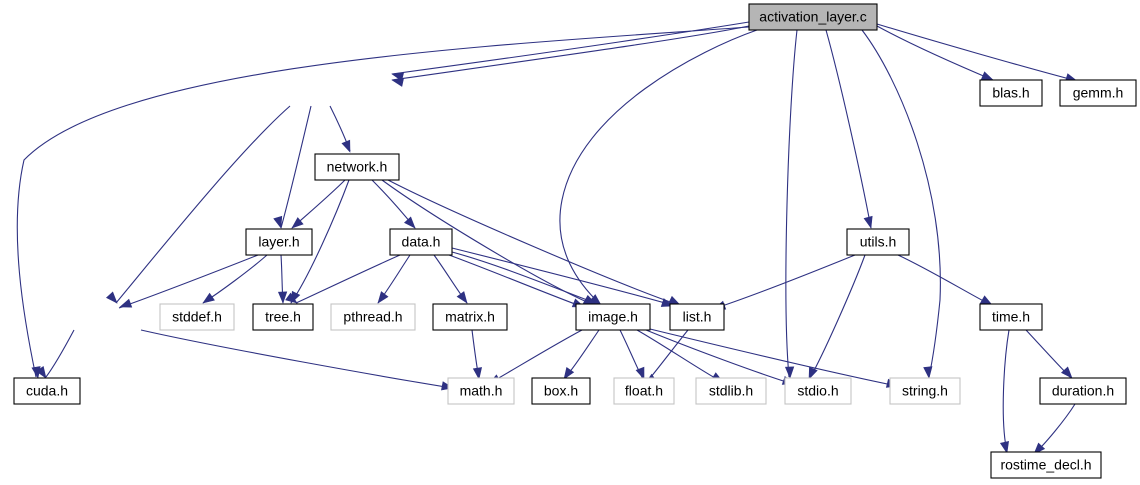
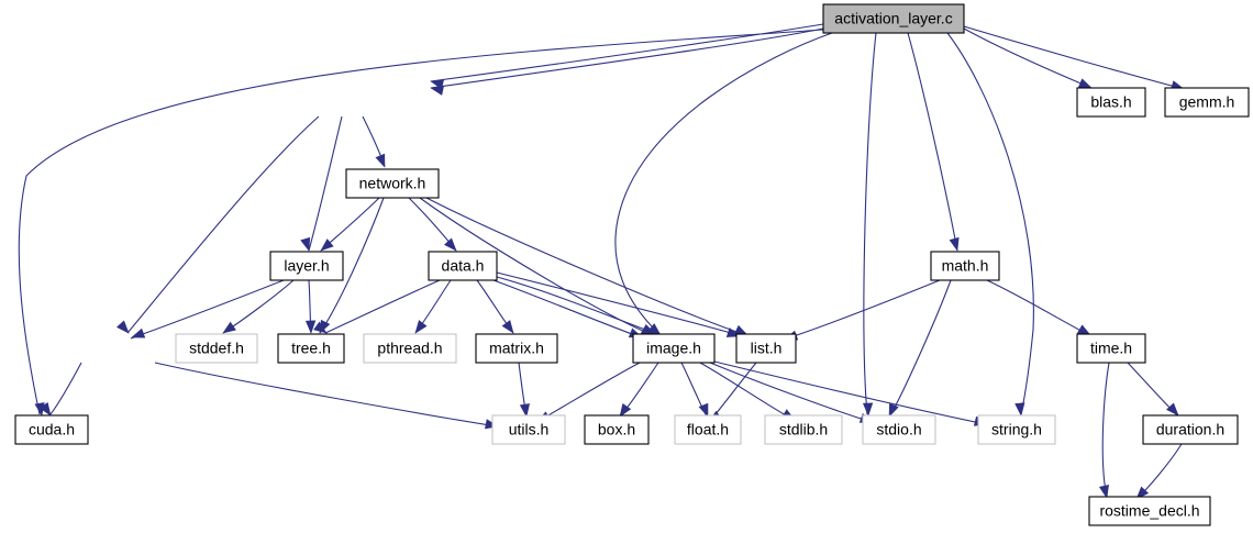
  activation_layer.c
  blas.h
  gemm.h
  network.h
  layer.h
  data.h
- utils.h
+ math.h
  stddef.h
  tree.h
  pthread.h
  matrix.h
  image.h
  list.h
  time.h
  cuda.h
- math.h
+ utils.h
  box.h
  float.h
  stdlib.h
  stdio.h
  string.h
  duration.h
  rostime_decl.h
